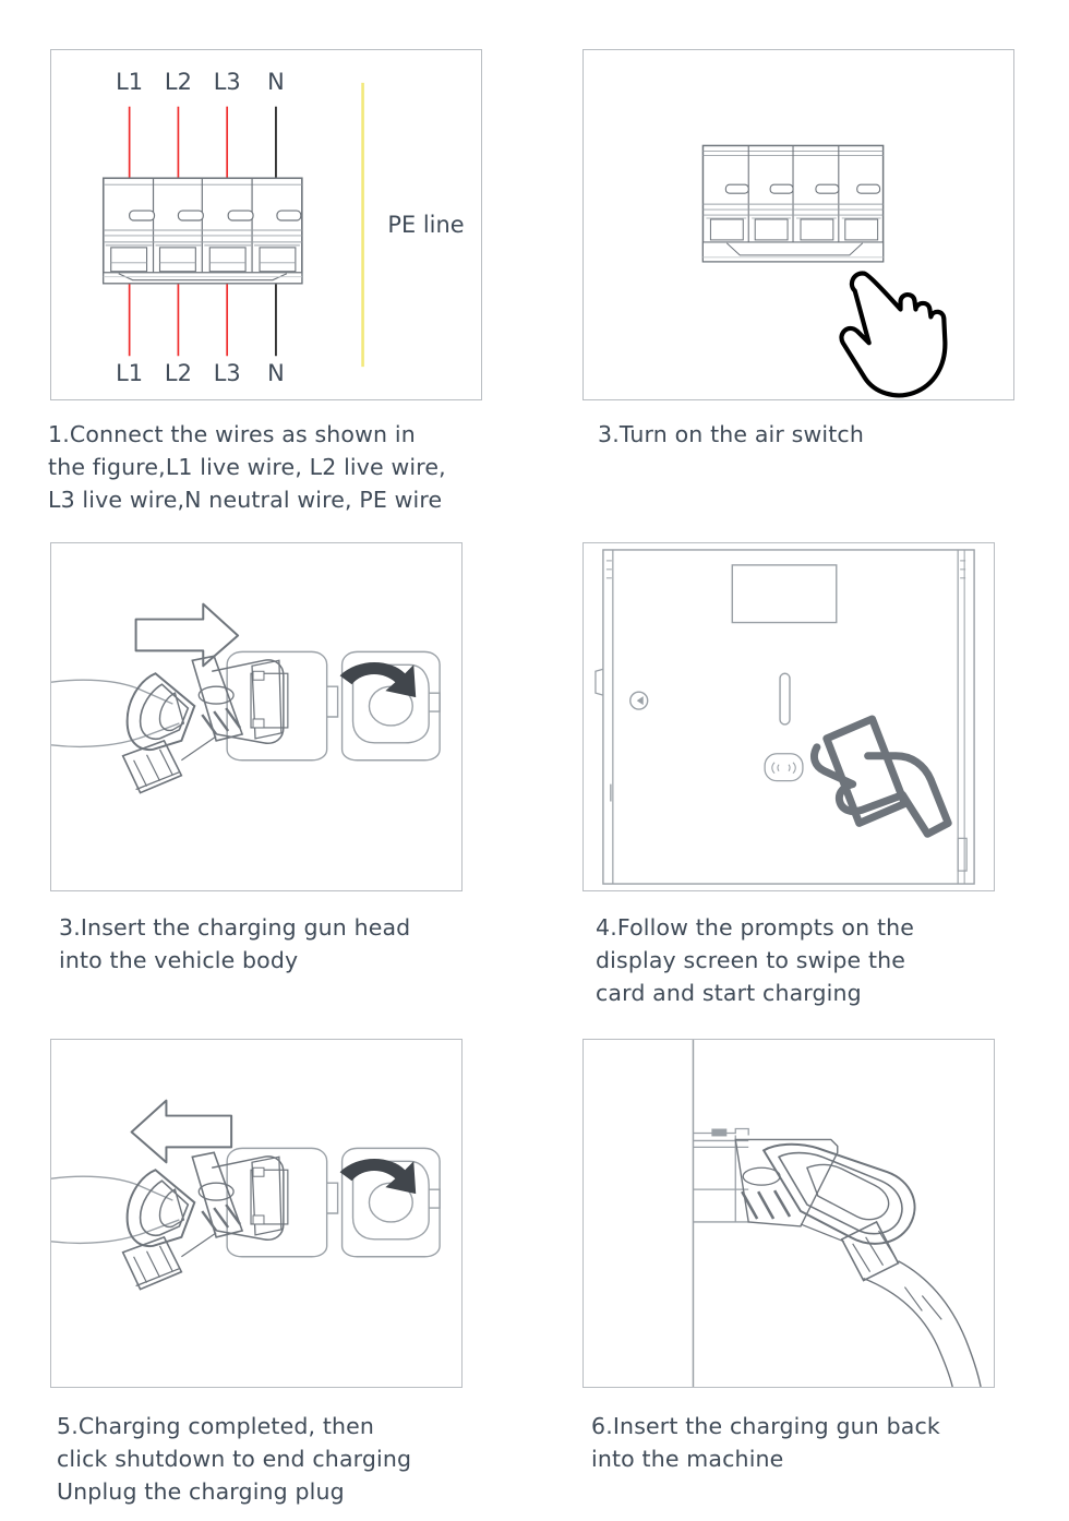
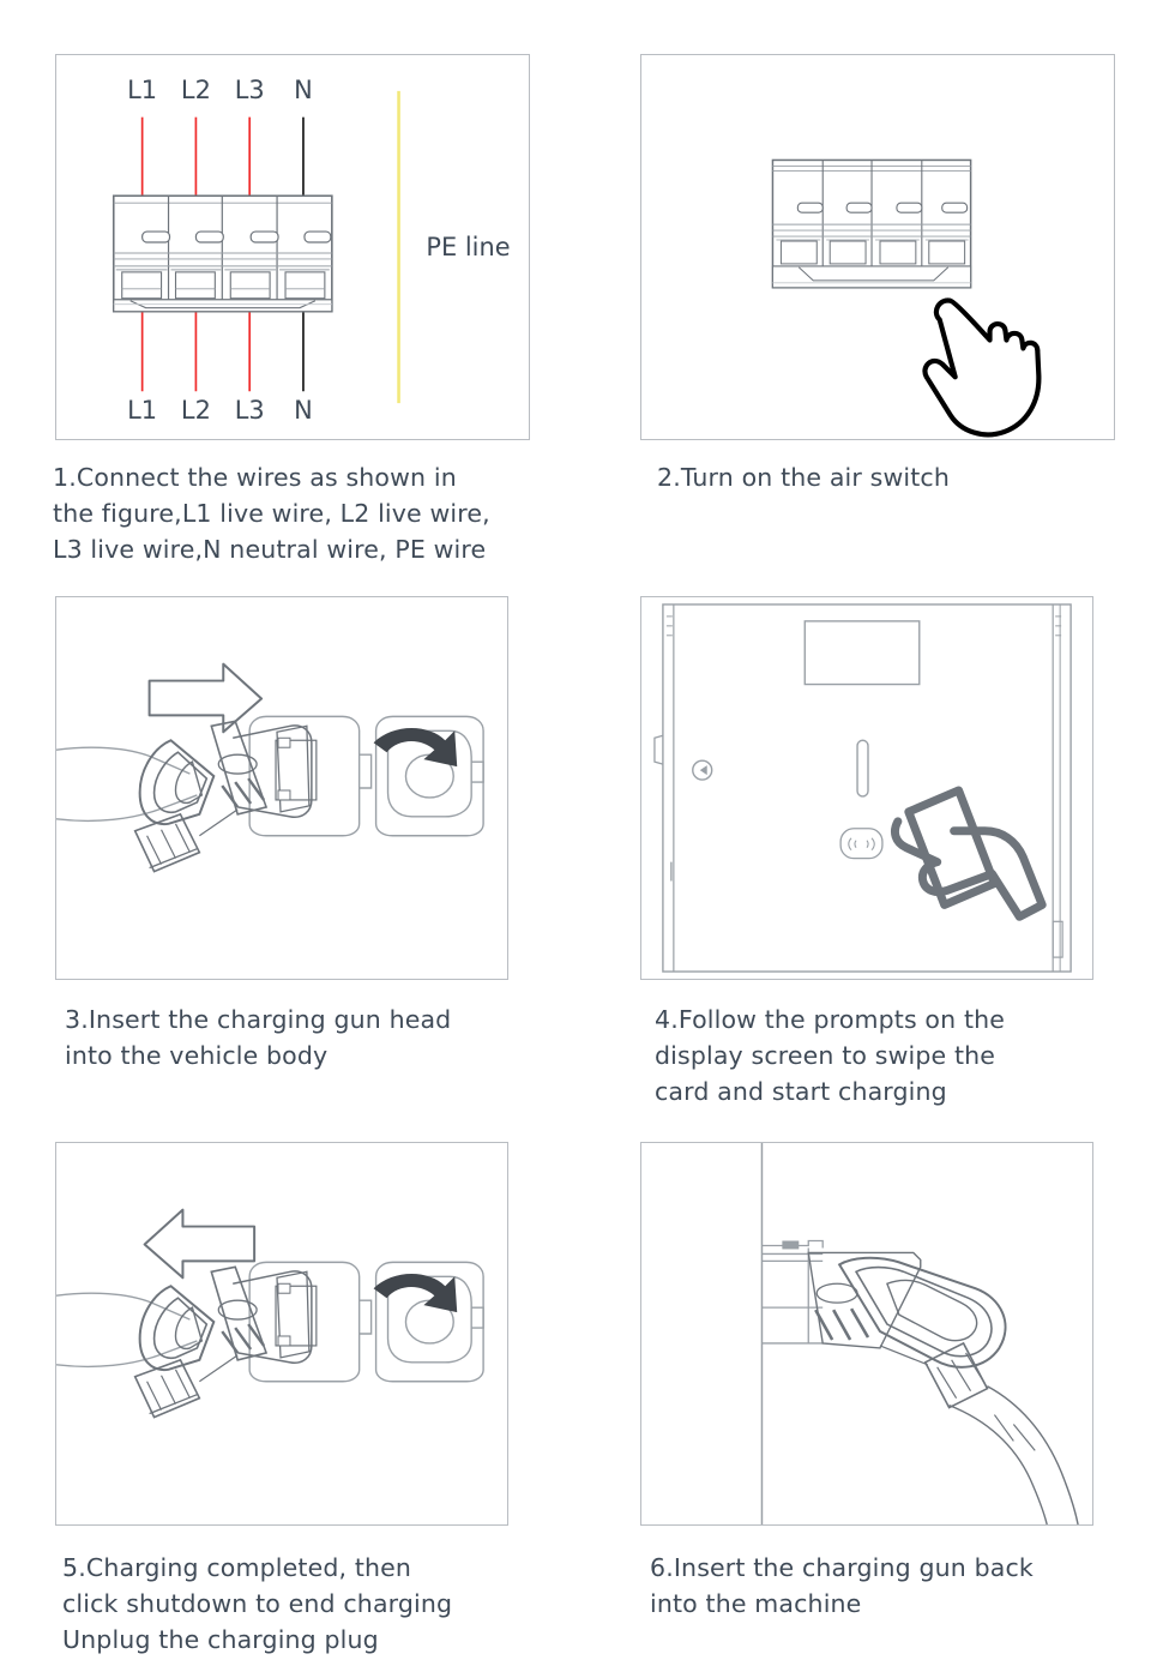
  L1
  L2
  L3
  N
  L1
  L2
  L3
  N
  PE line
  1.Connect the wires as shown in
  the figure,L1 live wire, L2 live wire,
  L3 live wire,N neutral wire, PE wire
- 3.Turn on the air switch
+ 2.Turn on the air switch
  3.Insert the charging gun head
  into the vehicle body
  4.Follow the prompts on the
  display screen to swipe the
  card and start charging
  5.Charging completed, then
  click shutdown to end charging
  Unplug the charging plug
  6.Insert the charging gun back
  into the machine
